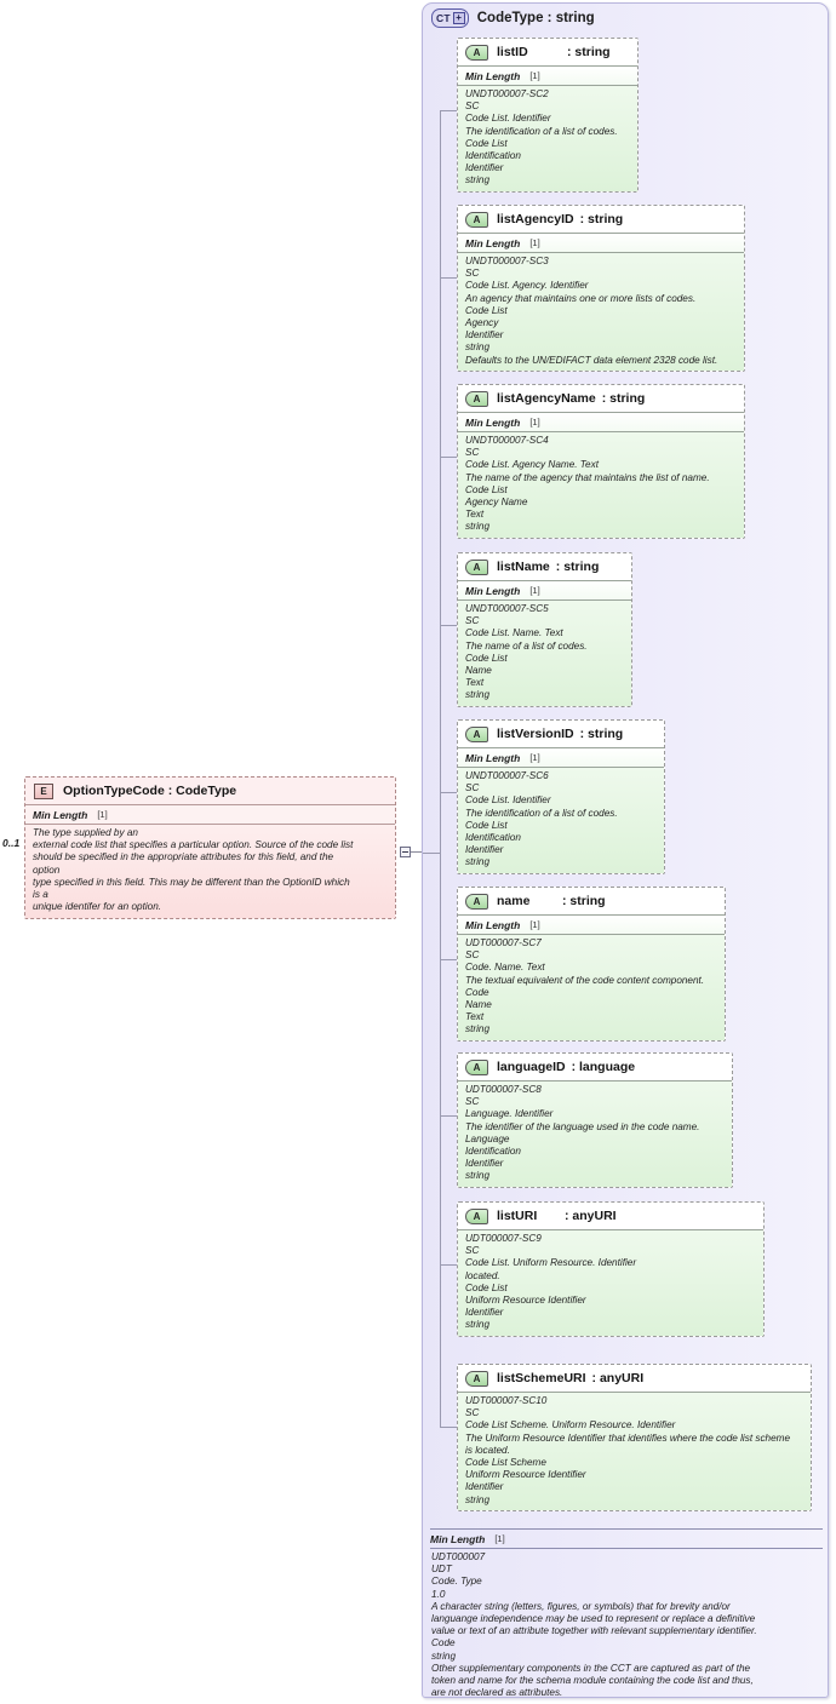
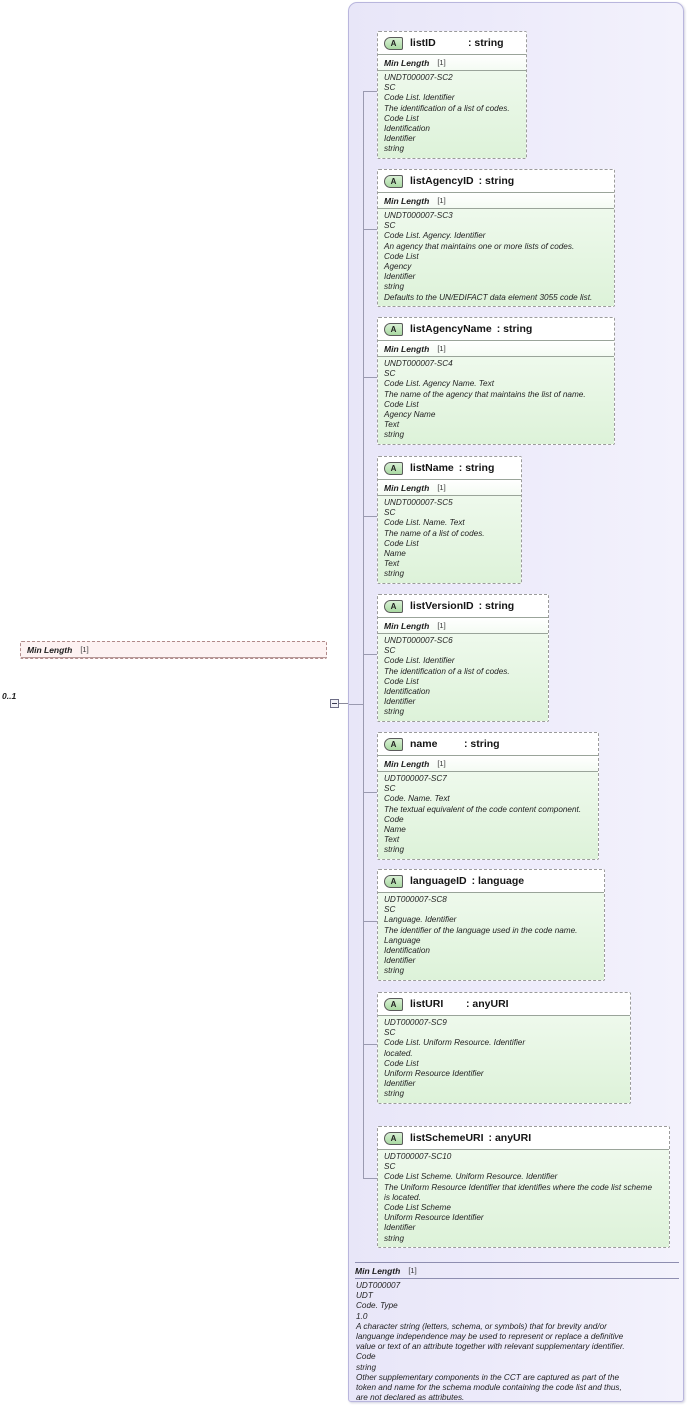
  0..1
- E
- OptionTypeCode : CodeType
  Min Length
  [1]
- The type supplied by an
- external code list that specifies a particular option. Source of the code list
- should be specified in the appropriate attributes for this field, and the
- option
- type specified in this field. This may be different than the OptionID which
- is a
- unique identifer for an option.
- CT
- +
- CodeType : string
  A
  listID
  : string
  Min Length
  [1]
  UNDT000007-SC2
  SC
  Code List. Identifier
  The identification of a list of codes.
  Code List
  Identification
  Identifier
  string
  A
  listAgencyID
  : string
  Min Length
  [1]
  UNDT000007-SC3
  SC
  Code List. Agency. Identifier
  An agency that maintains one or more lists of codes.
  Code List
  Agency
  Identifier
  string
- Defaults to the UN/EDIFACT data element 2328 code list.
+ Defaults to the UN/EDIFACT data element 3055 code list.
  A
  listAgencyName
  : string
  Min Length
  [1]
  UNDT000007-SC4
  SC
  Code List. Agency Name. Text
  The name of the agency that maintains the list of name.
  Code List
  Agency Name
  Text
  string
  A
  listName
  : string
  Min Length
  [1]
  UNDT000007-SC5
  SC
  Code List. Name. Text
  The name of a list of codes.
  Code List
  Name
  Text
  string
  A
  listVersionID
  : string
  Min Length
  [1]
  UNDT000007-SC6
  SC
  Code List. Identifier
  The identification of a list of codes.
  Code List
  Identification
  Identifier
  string
  A
  name
  : string
  Min Length
  [1]
  UDT000007-SC7
  SC
  Code. Name. Text
  The textual equivalent of the code content component.
  Code
  Name
  Text
  string
  A
  languageID
  : language
  UDT000007-SC8
  SC
  Language. Identifier
  The identifier of the language used in the code name.
  Language
  Identification
  Identifier
  string
  A
  listURI
  : anyURI
  UDT000007-SC9
  SC
  Code List. Uniform Resource. Identifier
  located.
  Code List
  Uniform Resource Identifier
  Identifier
  string
  A
  listSchemeURI
  : anyURI
  UDT000007-SC10
  SC
  Code List Scheme. Uniform Resource. Identifier
  The Uniform Resource Identifier that identifies where the code list scheme
  is located.
  Code List Scheme
  Uniform Resource Identifier
  Identifier
  string
  Min Length
  [1]
  UDT000007
  UDT
  Code. Type
  1.0
- A character string (letters, figures, or symbols) that for brevity and/or
+ A character string (letters, schema, or symbols) that for brevity and/or
  languange independence may be used to represent or replace a definitive
  value or text of an attribute together with relevant supplementary identifier.
  Code
  string
  Other supplementary components in the CCT are captured as part of the
  token and name for the schema module containing the code list and thus,
  are not declared as attributes.
